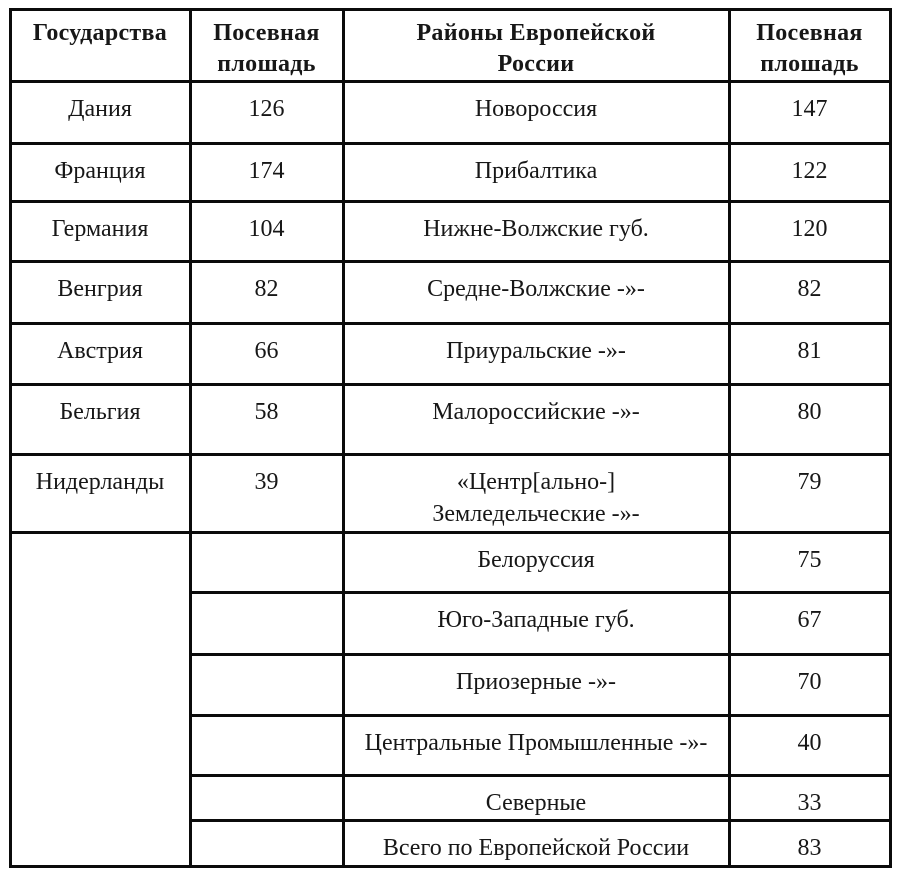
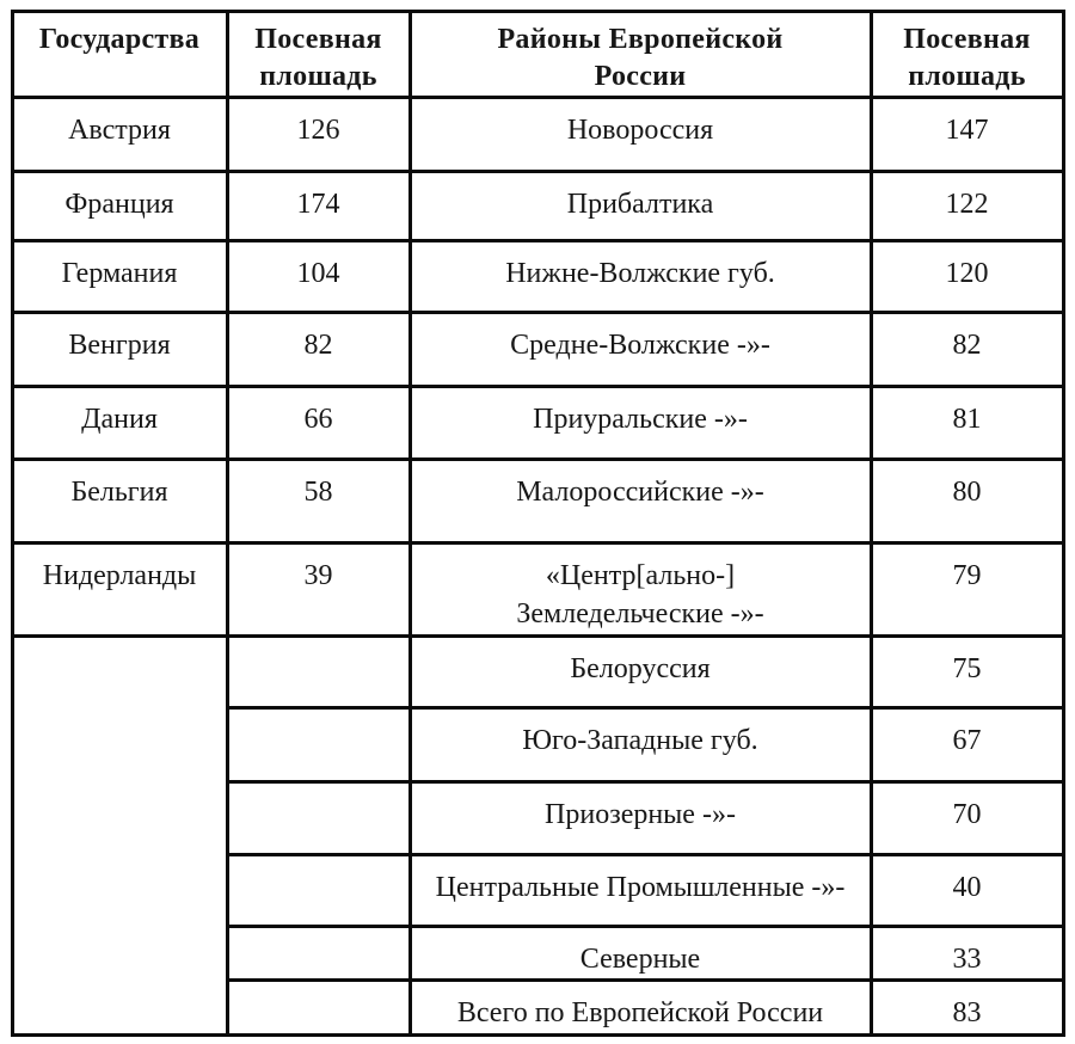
  Государства	Посевная плошадь	Районы Европейской России	Посевная плошадь
- Дания	126	Новороссия	147
+ Австрия	126	Новороссия	147
  Франция	174	Прибалтика	122
  Германия	104	Нижне-Волжские губ.	120
  Венгрия	82	Средне-Волжские -»-	82
- Австрия	66	Приуральские -»-	81
+ Дания	66	Приуральские -»-	81
  Бельгия	58	Малороссийские -»-	80
  Нидерланды	39	«Центр[ально-] Земледельческие -»-	79
  		Белоруссия	75
  	Юго-Западные губ.	67
  	Приозерные -»-	70
  	Центральные Промышленные -»-	40
  	Северные	33
  	Всего по Европейской России	83
